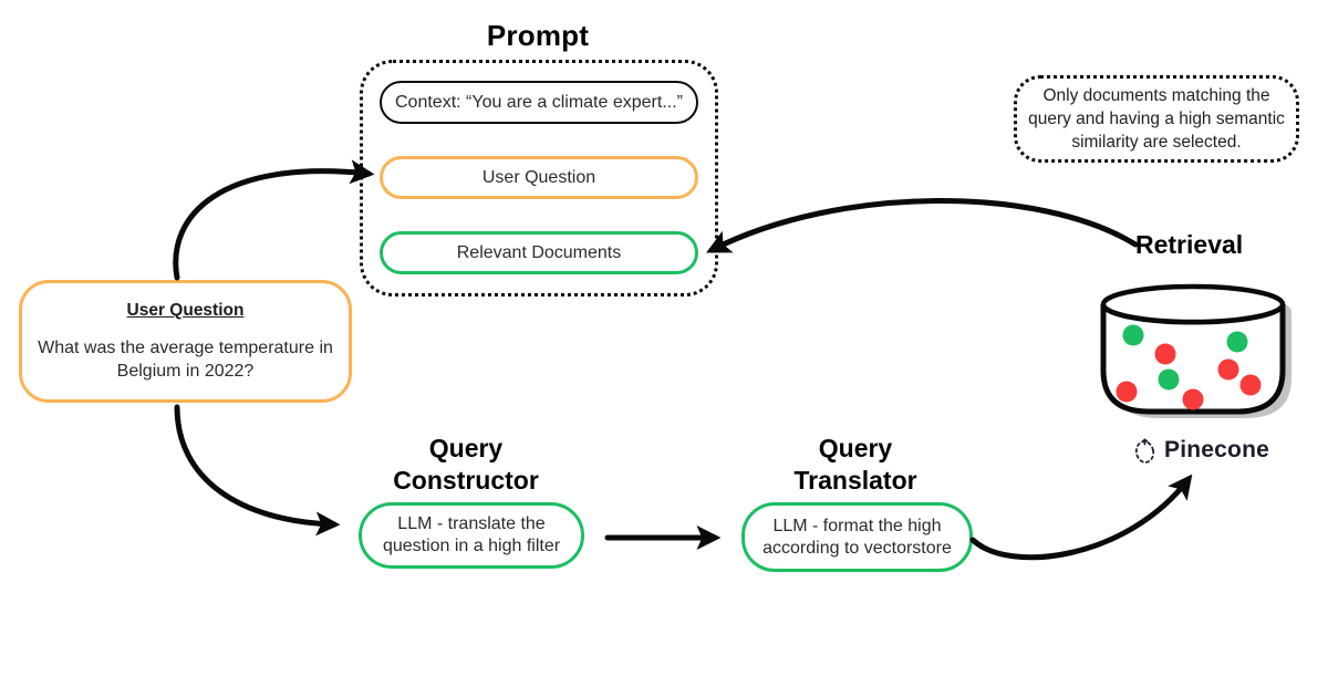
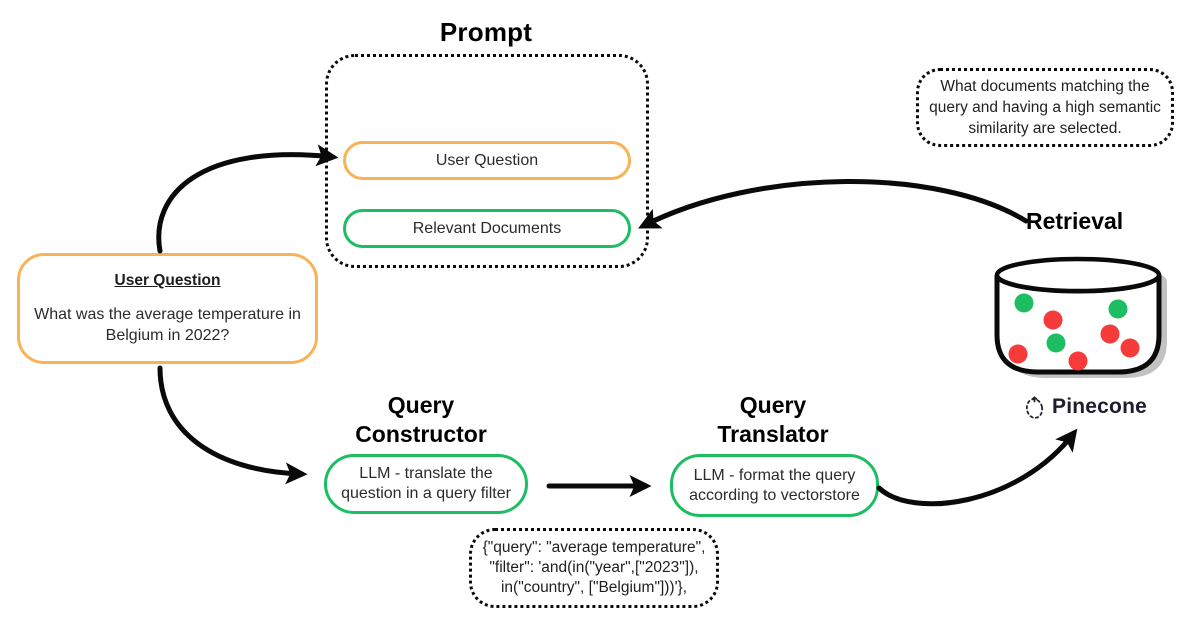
  Prompt
- Context: “You are a climate expert...”
  User Question
  Relevant Documents
- Only documents matching the query and having a high semantic similarity are selected.
+ What documents matching the query and having a high semantic similarity are selected.
  Retrieval
  Pinecone
  User Question
  What was the average temperature in Belgium in 2022?
  Query
  Constructor
- LLM - translate the question in a high filter
+ LLM - translate the question in a query filter
  Query
  Translator
- LLM - format the high according to vectorstore
+ LLM - format the query according to vectorstore
+ {"query": "average temperature",
+ "filter": 'and(in("year",["2023"]),
+ in("country", ["Belgium"]))'},
